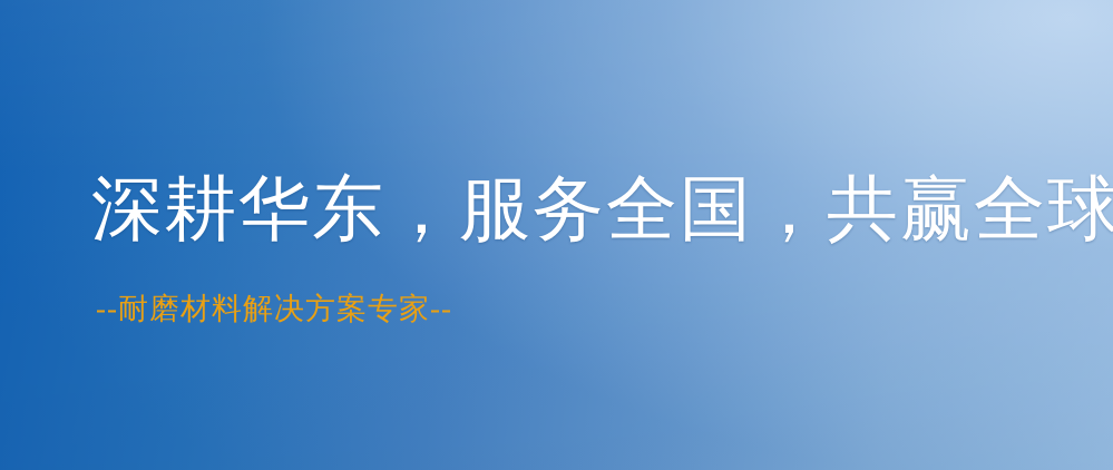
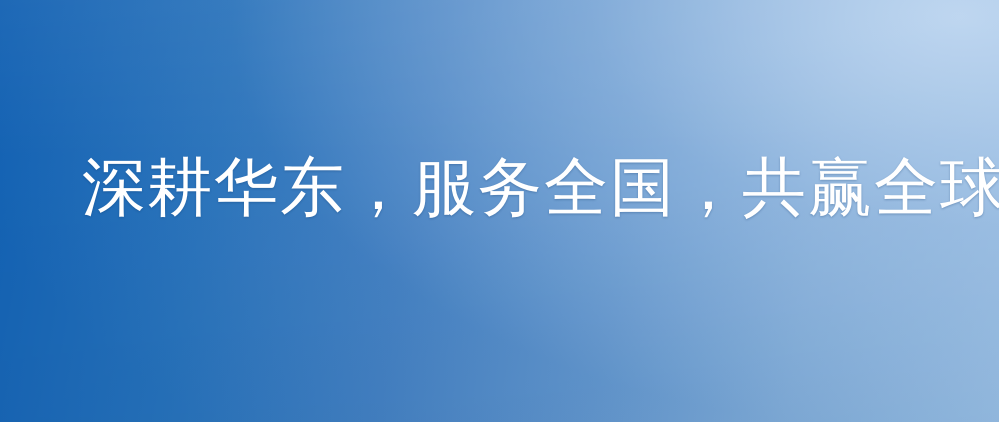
  深耕华东，服务全国，共赢全球
- --耐磨材料解决方案专家--
